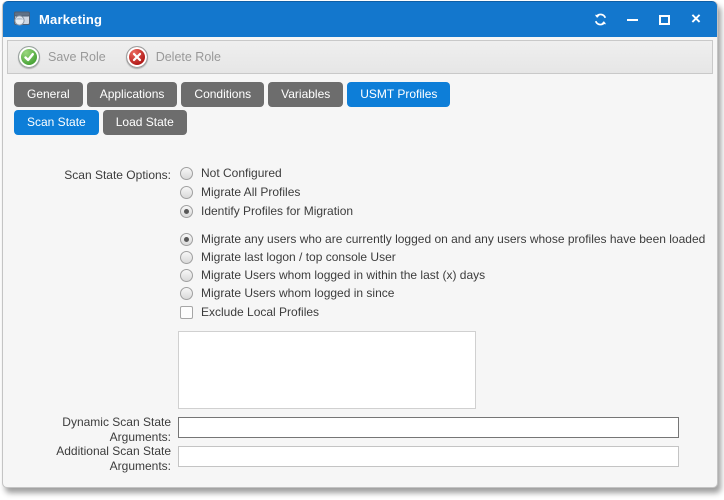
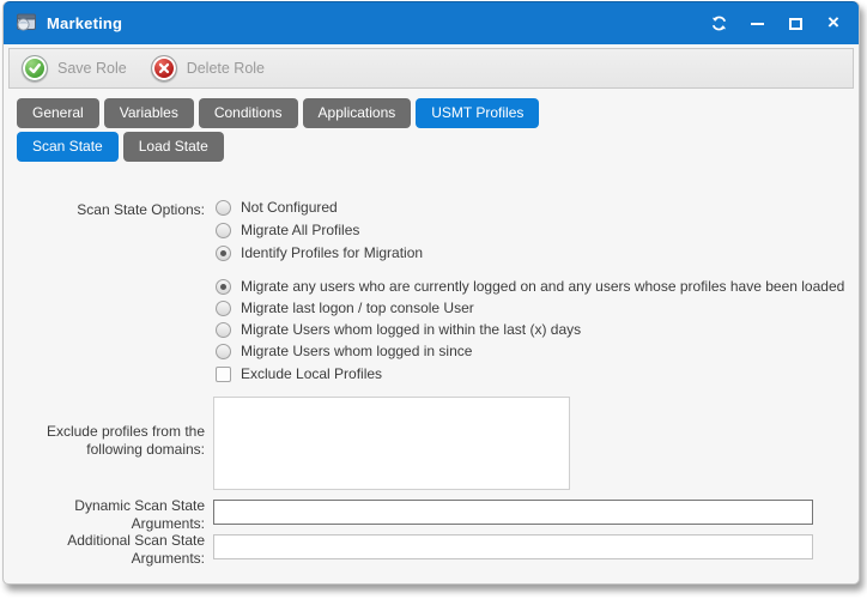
  Marketing
  ×
  Save Role
  Delete Role
  General
- Applications
+ Variables
  Conditions
- Variables
+ Applications
  USMT Profiles
  Scan State
  Load State
  Scan State Options:
  Not Configured
  Migrate All Profiles
  Identify Profiles for Migration
  Migrate any users who are currently logged on and any users whose profiles have been loaded
  Migrate last logon / top console User
  Migrate Users whom logged in within the last (x) days
  Migrate Users whom logged in since
  Exclude Local Profiles
+ Exclude profiles from the
+ following domains:
  Dynamic Scan State
  Arguments:
  Additional Scan State
  Arguments:
